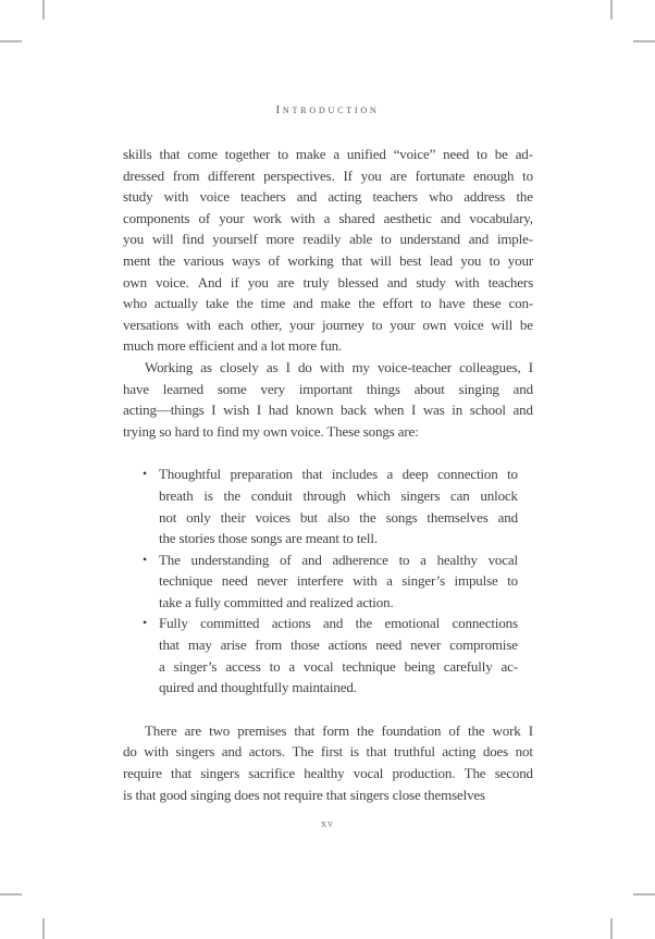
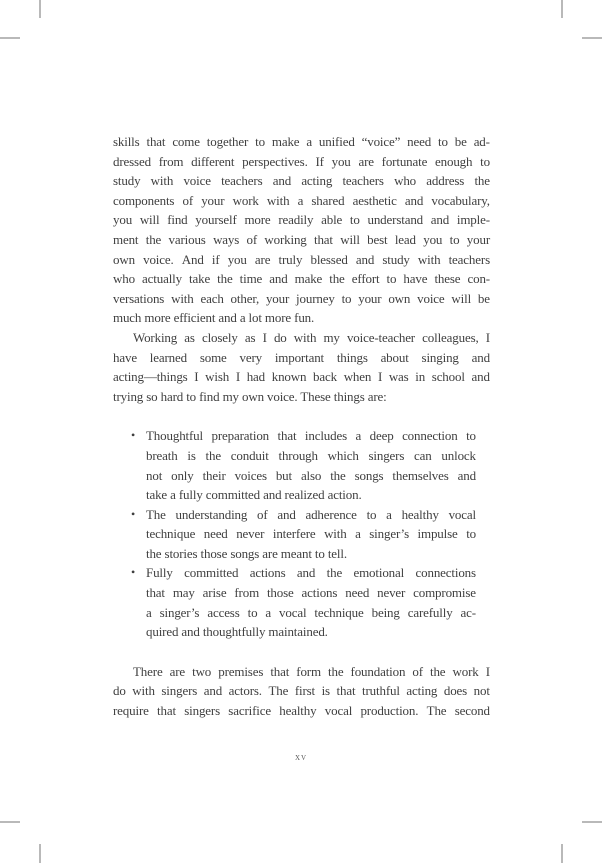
- Introduction
  skills
  that
  come
  together
  to
  make
  a
  unified
  “voice”
  need
  to
  be
  ad-
  dressed
  from
  different
  perspectives.
  If
  you
  are
  fortunate
  enough
  to
  study
  with
  voice
  teachers
  and
  acting
  teachers
  who
  address
  the
  components
  of
  your
  work
  with
  a
  shared
  aesthetic
  and
  vocabulary,
  you
  will
  find
  yourself
  more
  readily
  able
  to
  understand
  and
  imple-
  ment
  the
  various
  ways
  of
  working
  that
  will
  best
  lead
  you
  to
  your
  own
  voice.
  And
  if
  you
  are
  truly
  blessed
  and
  study
  with
  teachers
  who
  actually
  take
  the
  time
  and
  make
  the
  effort
  to
  have
  these
  con-
  versations
  with
  each
  other,
  your
  journey
  to
  your
  own
  voice
  will
  be
  much more efficient and a lot more fun.
  Working
  as
  closely
  as
  I
  do
  with
  my
  voice-teacher
  colleagues,
  I
  have
  learned
  some
  very
  important
  things
  about
  singing
  and
  acting—things
  I
  wish
  I
  had
  known
  back
  when
  I
  was
  in
  school
  and
- trying so hard to find my own voice. These songs are:
+ trying so hard to find my own voice. These things are:
  •
  Thoughtful
  preparation
  that
  includes
  a
  deep
  connection
  to
  breath
  is
  the
  conduit
  through
  which
  singers
  can
  unlock
  not
  only
  their
  voices
  but
  also
  the
  songs
  themselves
  and
- the stories those songs are meant to tell.
+ take a fully committed and realized action.
  •
  The
  understanding
  of
  and
  adherence
  to
  a
  healthy
  vocal
  technique
  need
  never
  interfere
  with
  a
  singer’s
  impulse
  to
- take a fully committed and realized action.
+ the stories those songs are meant to tell.
  •
  Fully
  committed
  actions
  and
  the
  emotional
  connections
  that
  may
  arise
  from
  those
  actions
  need
  never
  compromise
  a
  singer’s
  access
  to
  a
  vocal
  technique
  being
  carefully
  ac-
  quired and thoughtfully maintained.
  There
  are
  two
  premises
  that
  form
  the
  foundation
  of
  the
  work
  I
  do
  with
  singers
  and
  actors.
  The
  first
  is
  that
  truthful
  acting
  does
  not
  require
  that
  singers
  sacrifice
  healthy
  vocal
  production.
  The
  second
- is that good singing does not require that singers close themselves
  xv
